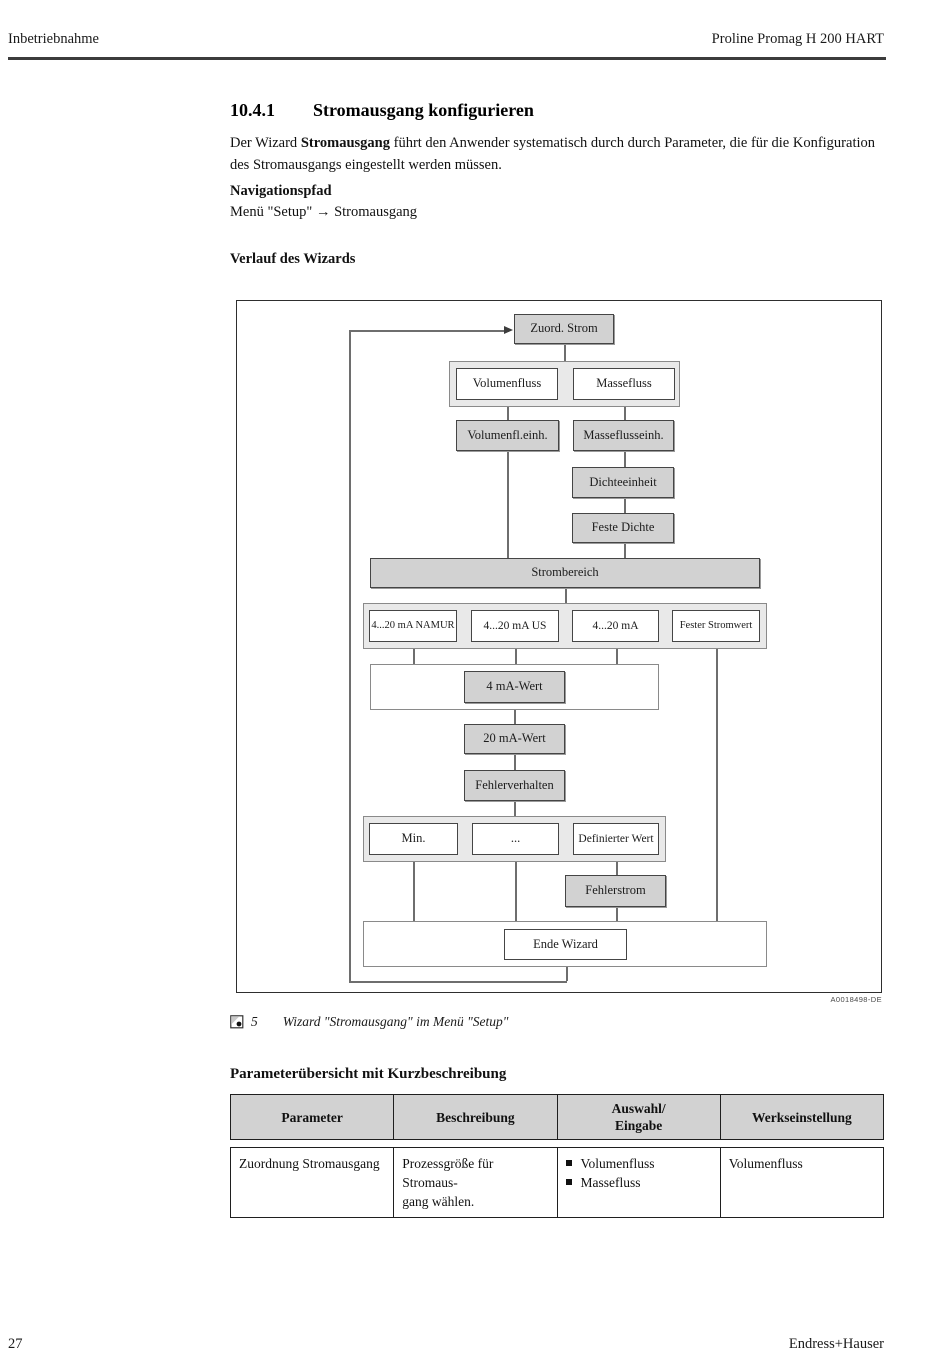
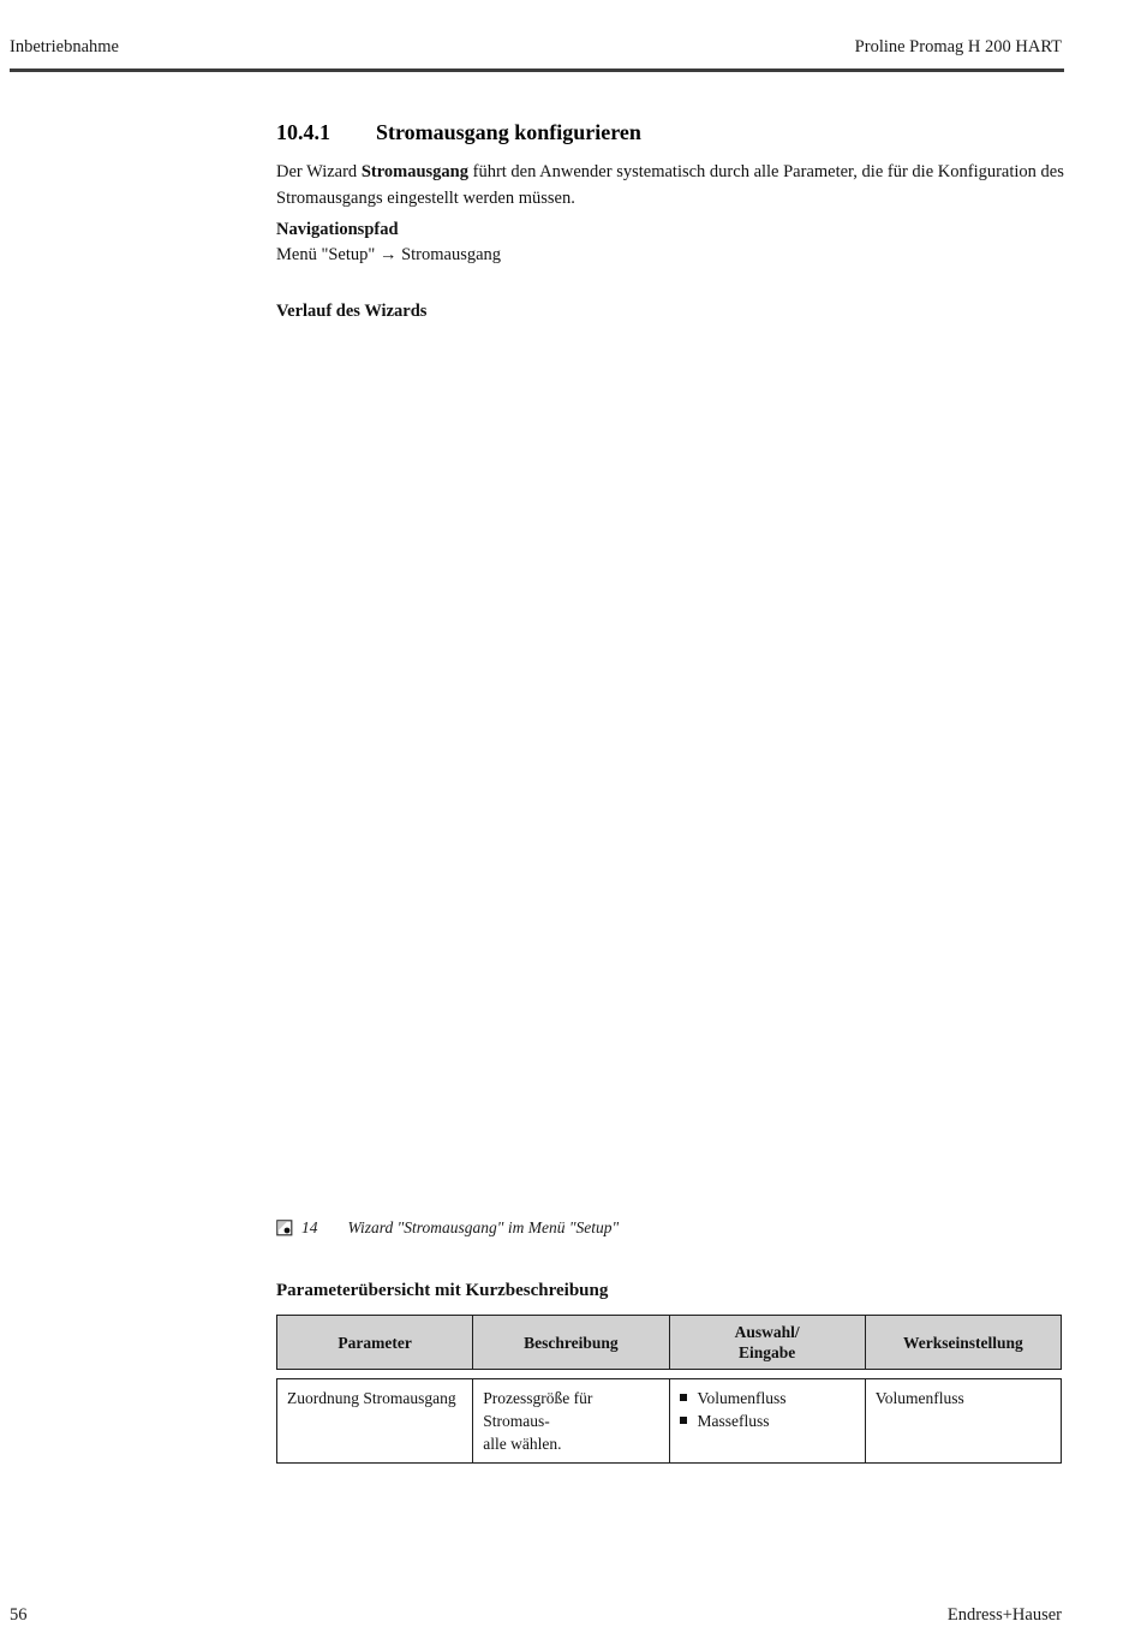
  Inbetriebnahme
  Proline Promag H 200 HART
  10.4.1
  Stromausgang konfigurieren
- Der Wizard Stromausgang führt den Anwender systematisch durch durch Parameter, die für die Konfiguration des Stromausgangs eingestellt werden müssen.
+ Der Wizard Stromausgang führt den Anwender systematisch durch alle Parameter, die für die Konfiguration des Stromausgangs eingestellt werden müssen.
  Navigationspfad
  Menü "Setup" → Stromausgang
  Verlauf des Wizards
- Zuord. Strom
- Volumenfluss
- Massefluss
- Volumenfl.einh.
- Masseflusseinh.
- Dichteeinheit
- Feste Dichte
- Strombereich
- 4...20 mA NAMUR
- 4...20 mA US
- 4...20 mA
- Fester Stromwert
- 4 mA-Wert
- 20 mA-Wert
- Fehlerverhalten
- Min.
- ...
- Definierter Wert
- Fehlerstrom
- Ende Wizard
- A0018498-DE
- 5
+ 14
  Wizard "Stromausgang" im Menü "Setup"
  Parameterübersicht mit Kurzbeschreibung
  Parameter	Beschreibung	Auswahl/ Eingabe	Werkseinstellung
- Zuordnung Stromausgang	Prozessgröße für Stromaus- gang wählen.	Volumenfluss Massefluss	Volumenfluss
+ Zuordnung Stromausgang	Prozessgröße für Stromaus- alle wählen.	Volumenfluss Massefluss	Volumenfluss
- 27
+ 56
  Endress+Hauser
